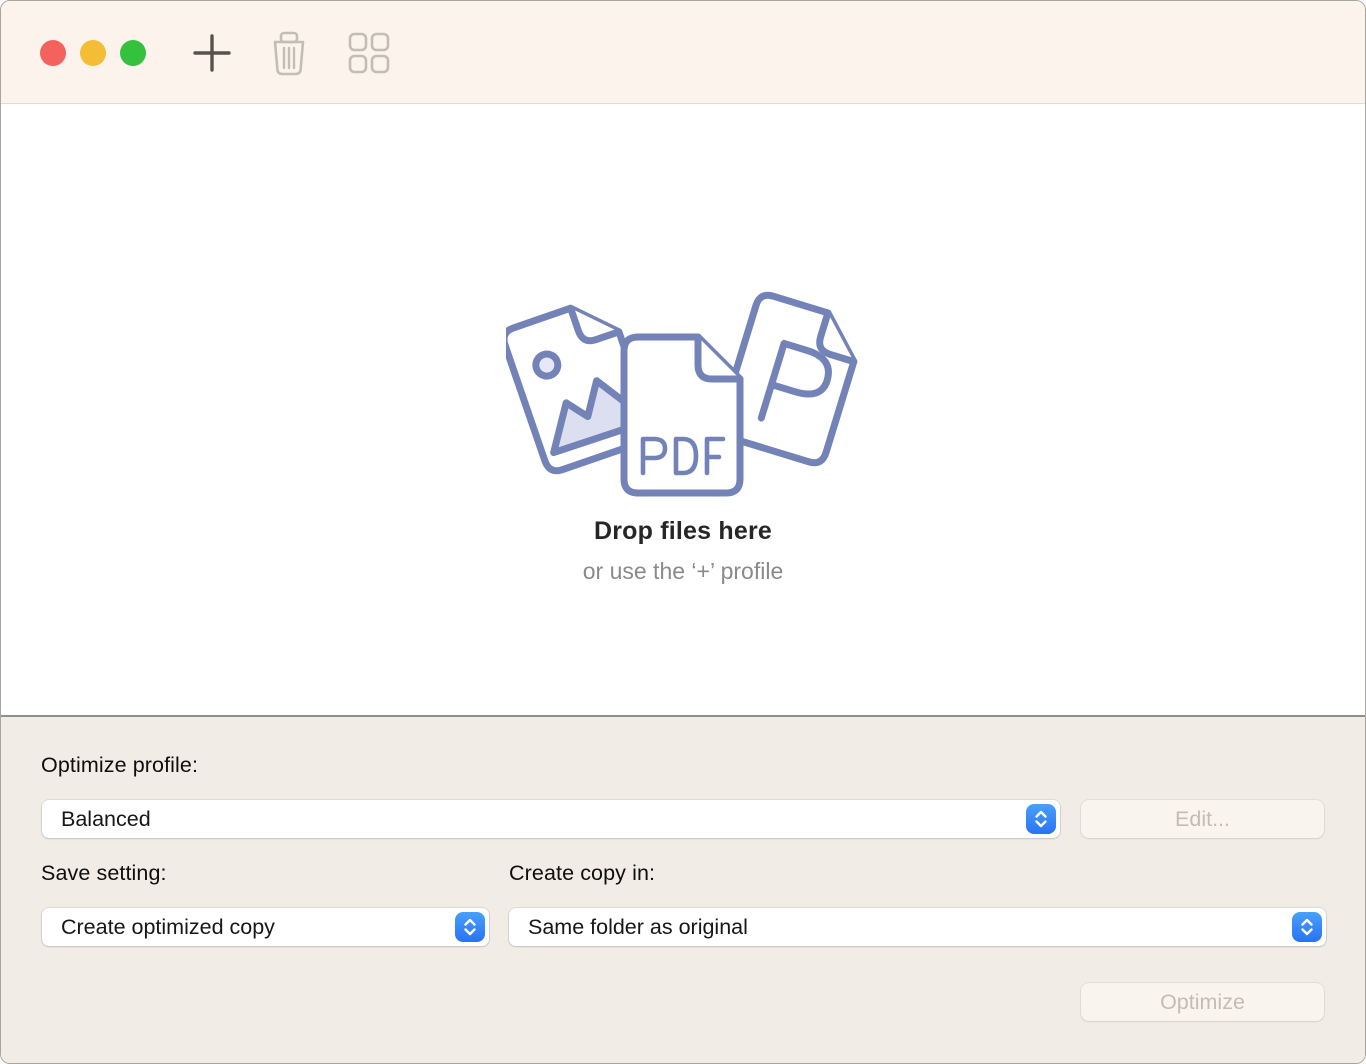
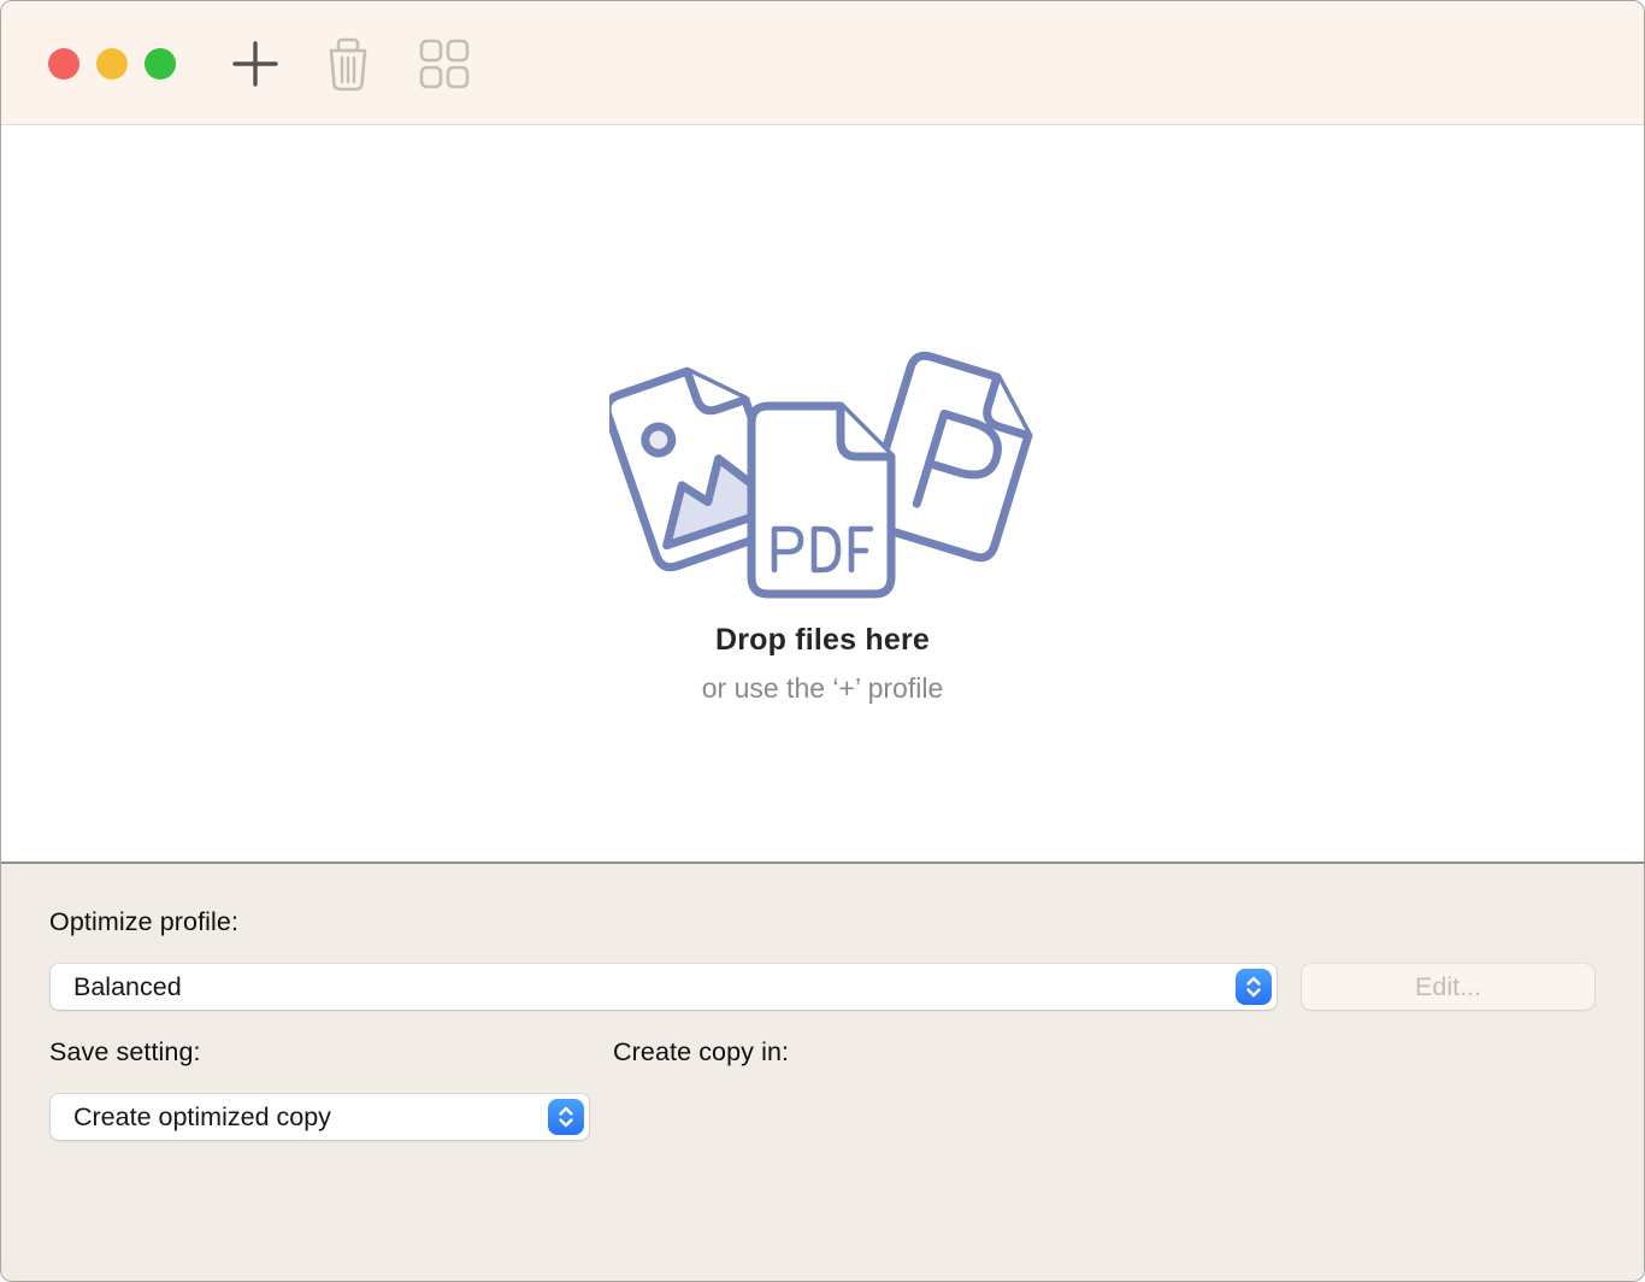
  Drop files here
  or use the ‘+’ profile
  Optimize profile:
  Balanced
  Edit...
  Save setting:
  Create copy in:
  Create optimized copy
- Same folder as original
- Optimize
